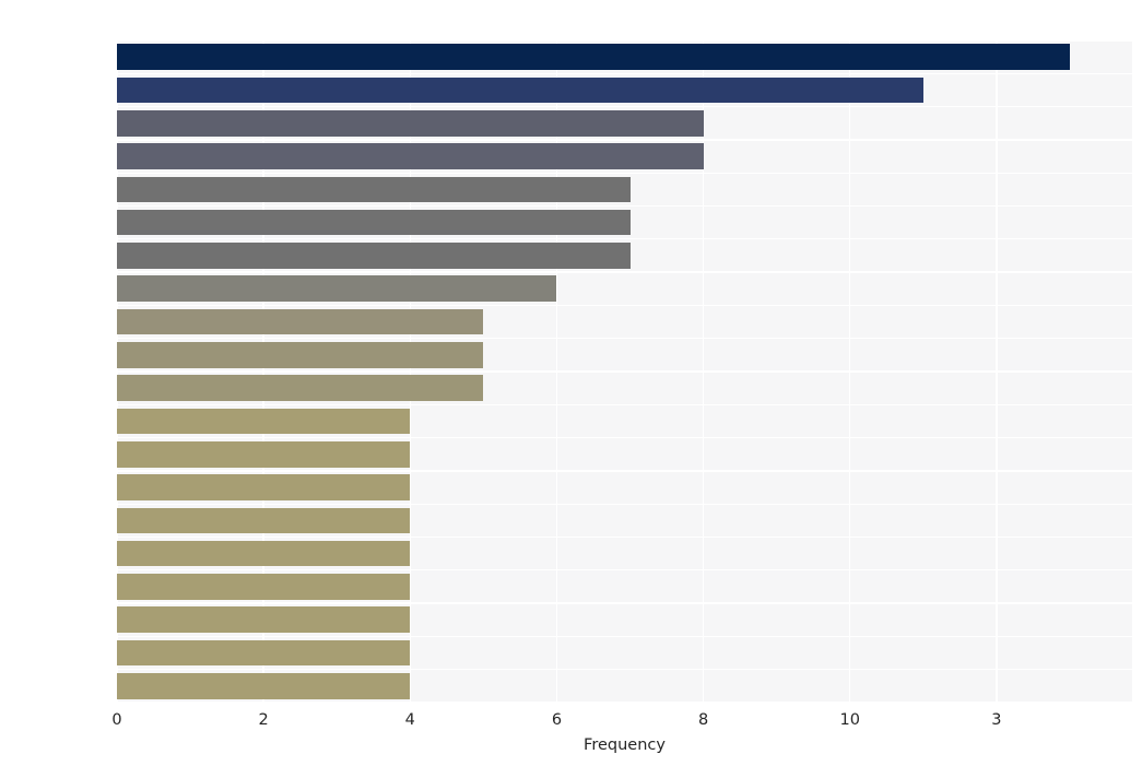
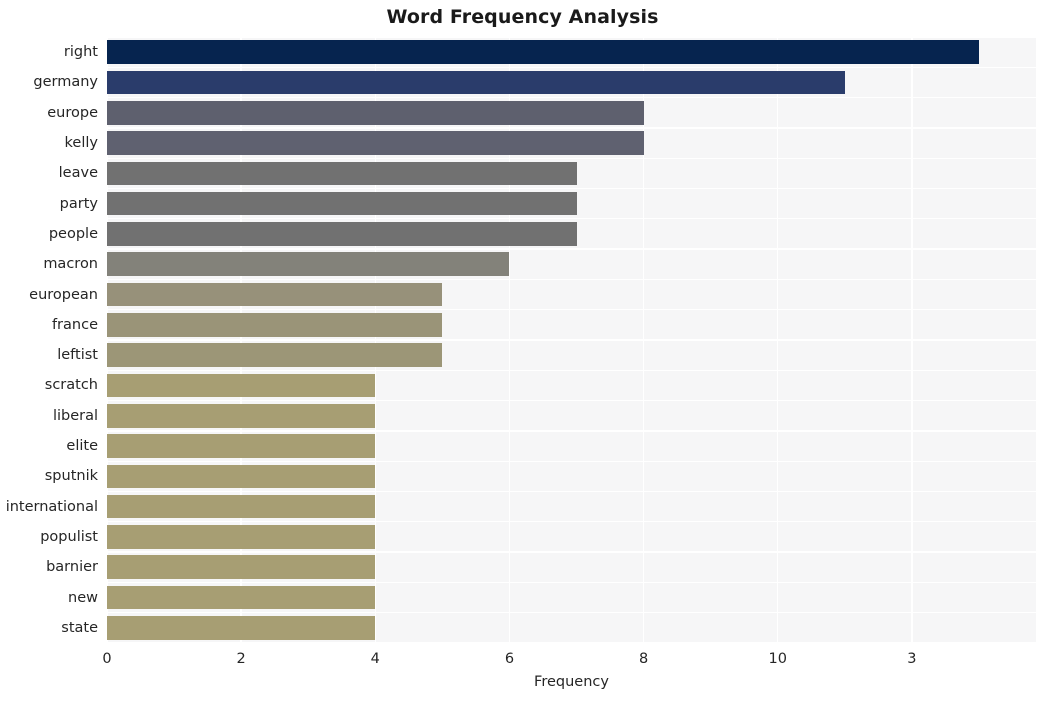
+ Word Frequency Analysis
+ right
+ germany
+ europe
+ kelly
+ leave
+ party
+ people
+ macron
+ european
+ france
+ leftist
+ scratch
+ liberal
+ elite
+ sputnik
+ international
+ populist
+ barnier
+ new
+ state
  0
  2
  4
  6
  8
  10
  3
  Frequency
